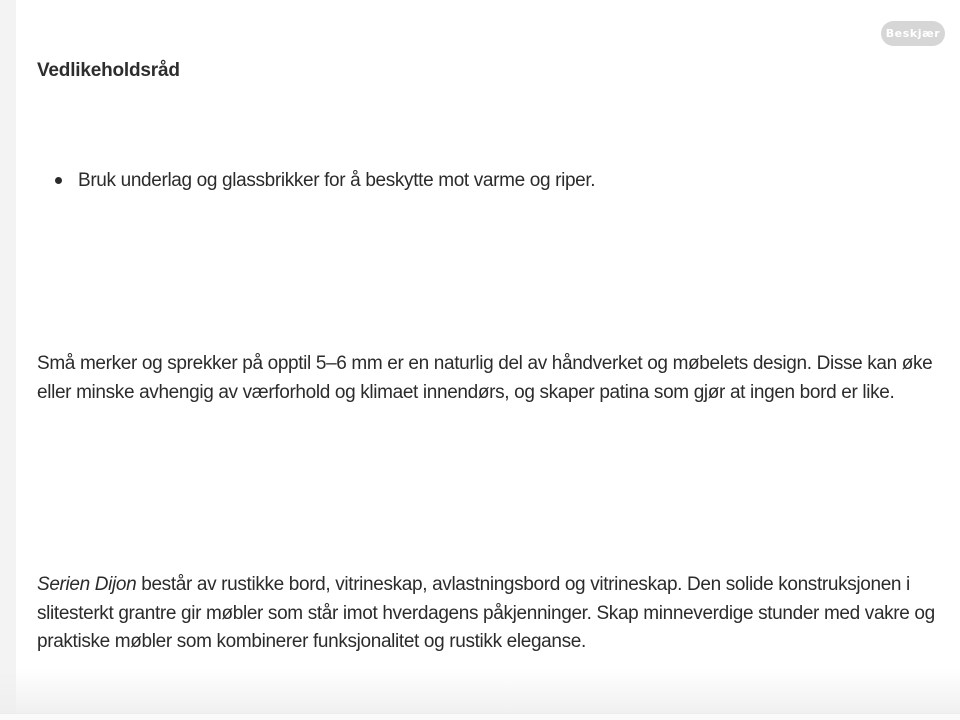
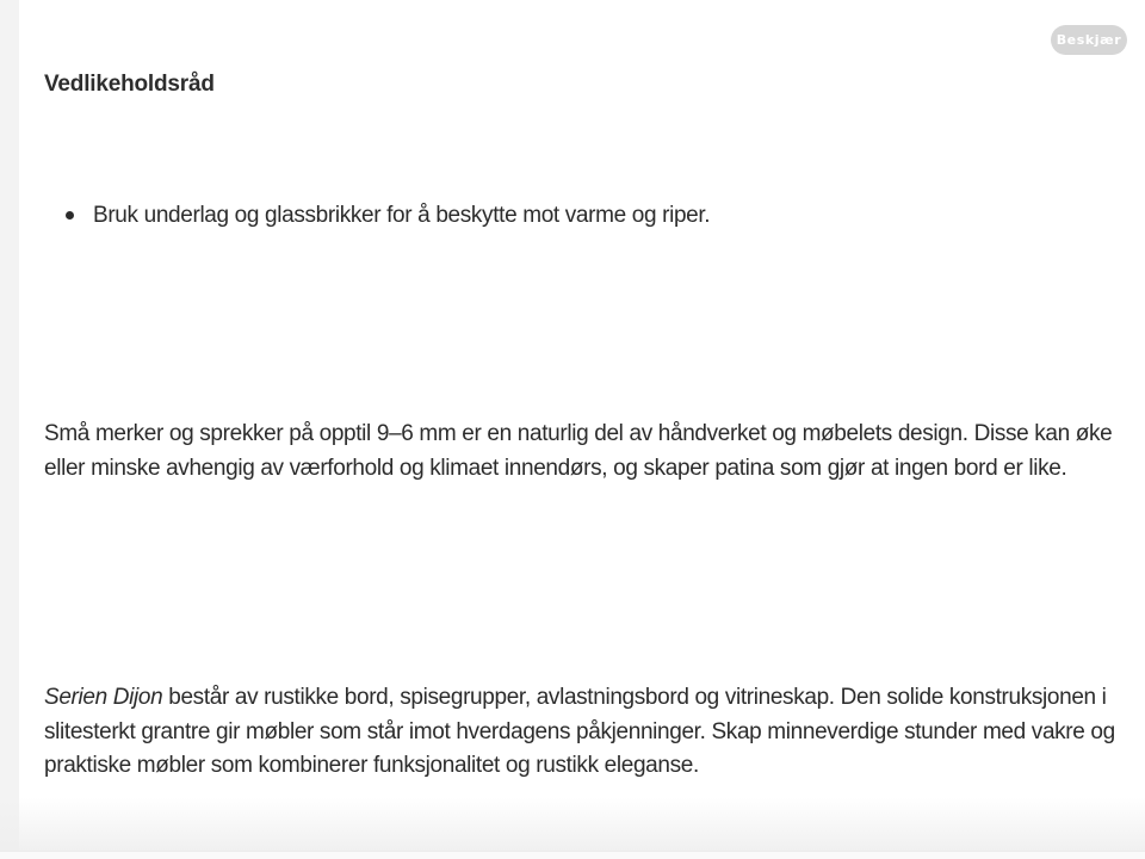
  Beskjær
  Vedlikeholdsråd
  Bruk underlag og glassbrikker for å beskytte mot varme og riper.
- Små merker og sprekker på opptil 5–6 mm er en naturlig del av håndverket og møbelets design. Disse kan øke eller minske avhengig av værforhold og klimaet innendørs, og skaper patina som gjør at ingen bord er like.
+ Små merker og sprekker på opptil 9–6 mm er en naturlig del av håndverket og møbelets design. Disse kan øke eller minske avhengig av værforhold og klimaet innendørs, og skaper patina som gjør at ingen bord er like.
- Serien Dijon består av rustikke bord, vitrineskap, avlastningsbord og vitrineskap. Den solide konstruksjonen i slitesterkt grantre gir møbler som står imot hverdagens påkjenninger. Skap minneverdige stunder med vakre og praktiske møbler som kombinerer funksjonalitet og rustikk eleganse.
+ Serien Dijon består av rustikke bord, spisegrupper, avlastningsbord og vitrineskap. Den solide konstruksjonen i slitesterkt grantre gir møbler som står imot hverdagens påkjenninger. Skap minneverdige stunder med vakre og praktiske møbler som kombinerer funksjonalitet og rustikk eleganse.
